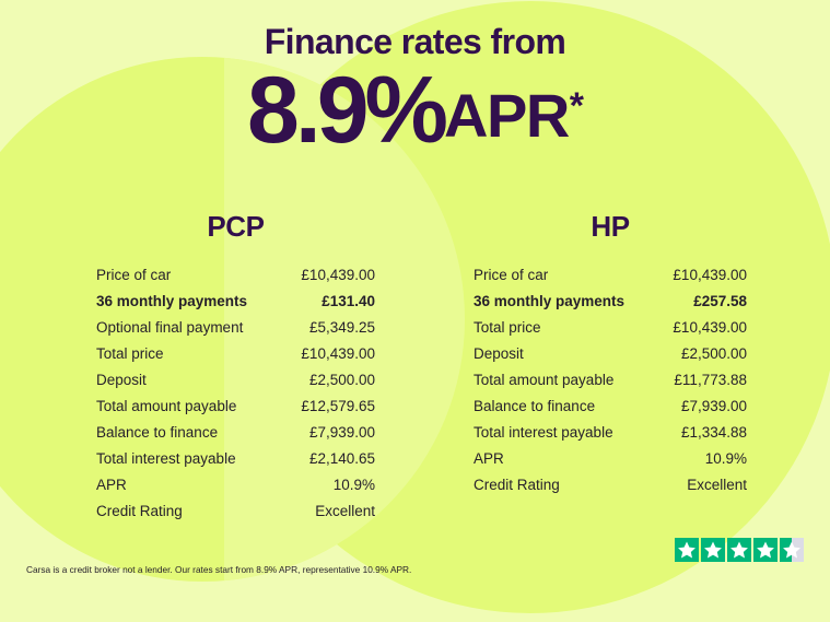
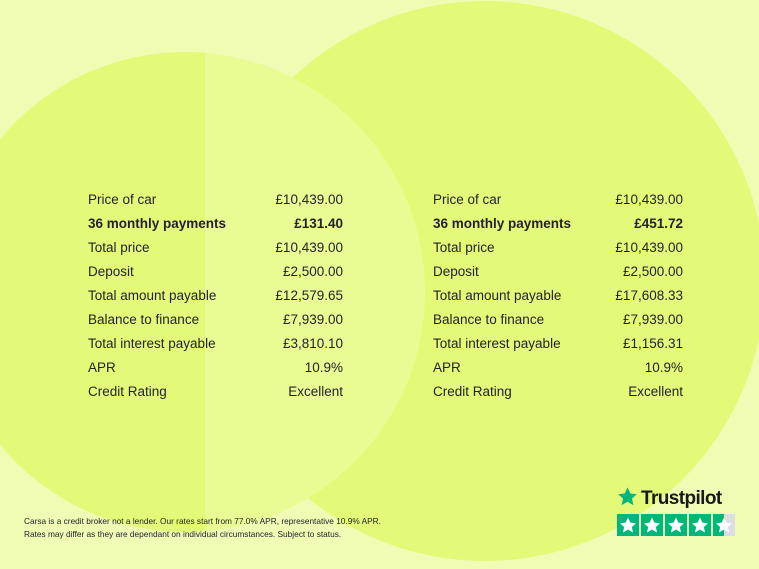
- Finance rates from
- 8.9%APR*
- PCP
  Price of car
  £10,439.00
  36 monthly payments
  £131.40
- Optional final payment
- £5,349.25
  Total price
  £10,439.00
  Deposit
  £2,500.00
  Total amount payable
  £12,579.65
  Balance to finance
  £7,939.00
  Total interest payable
- £2,140.65
+ £3,810.10
  APR
  10.9%
  Credit Rating
  Excellent
- HP
  Price of car
  £10,439.00
  36 monthly payments
- £257.58
+ £451.72
  Total price
  £10,439.00
  Deposit
  £2,500.00
  Total amount payable
- £11,773.88
+ £17,608.33
  Balance to finance
  £7,939.00
  Total interest payable
- £1,334.88
+ £1,156.31
  APR
  10.9%
  Credit Rating
  Excellent
- Carsa is a credit broker not a lender. Our rates start from 8.9% APR, representative 10.9% APR.
+ Carsa is a credit broker not a lender. Our rates start from 77.0% APR, representative 10.9% APR.
+ Rates may differ as they are dependant on individual circumstances. Subject to status.
+ Trustpilot
